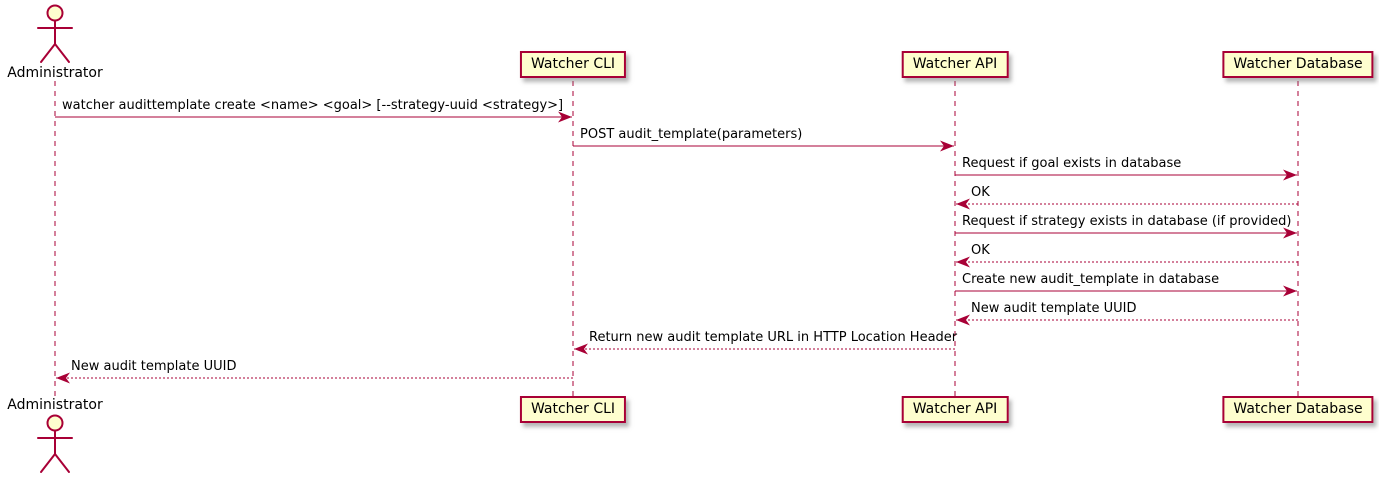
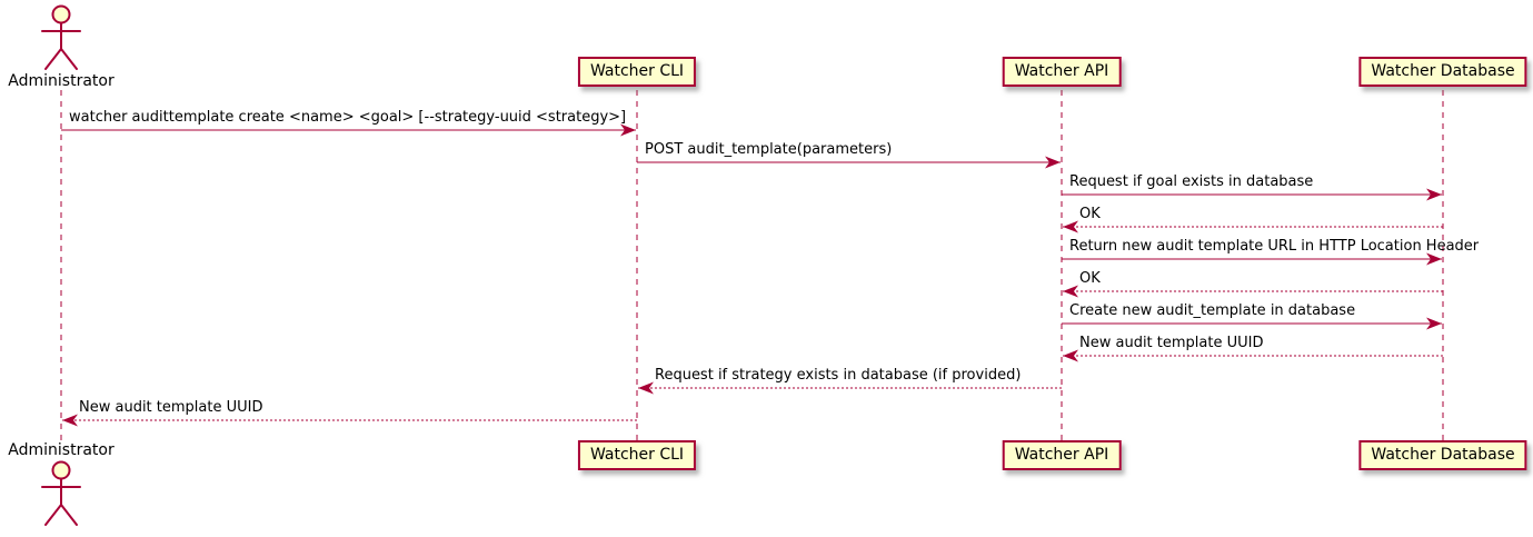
  Administrator
  Administrator
  Watcher CLI
  Watcher API
  Watcher Database
  Watcher CLI
  Watcher API
  Watcher Database
  watcher audittemplate create <name> <goal> [--strategy-uuid <strategy>]
  POST audit_template(parameters)
  Request if goal exists in database
  OK
- Request if strategy exists in database (if provided)
+ Return new audit template URL in HTTP Location Header
  OK
  Create new audit_template in database
  New audit template UUID
- Return new audit template URL in HTTP Location Header
+ Request if strategy exists in database (if provided)
  New audit template UUID
